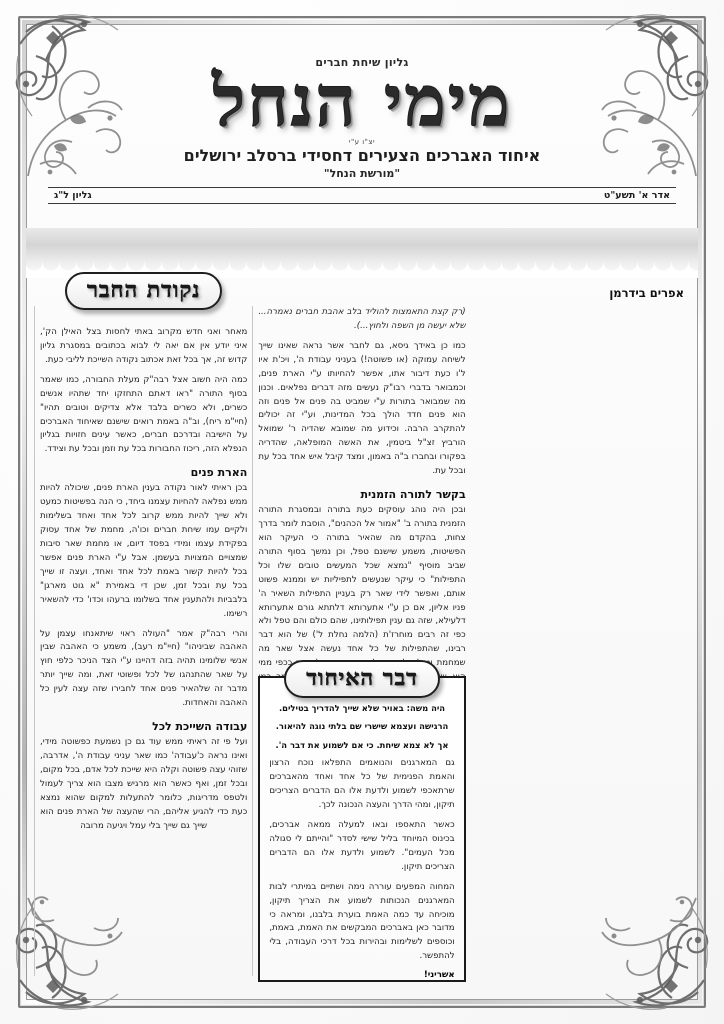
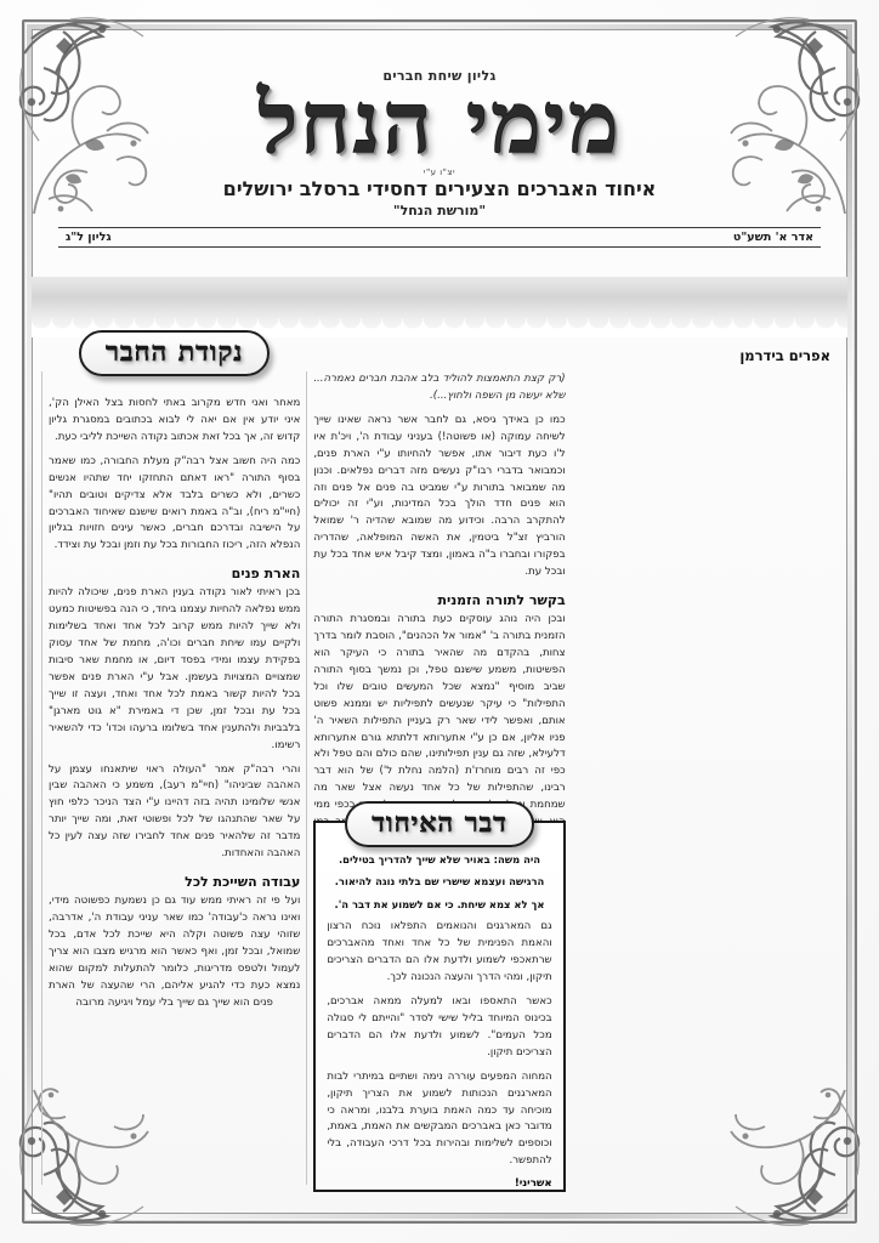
  גליון שיחת חברים
  מימי הנחל
  יצ"ו ע"י
  איחוד האברכים הצעירים דחסידי ברסלב ירושלים
  "מורשת הנחל"
  אדר א' תשע"ט
  גליון ל"ג
  נקודת החבר
  מאחר ואני חדש מקרוב באתי לחסות בצל האילן הק', איני יודע אין אם יאה לי לבוא בכתובים במסגרת גליון קדוש זה, אך בכל זאת אכתוב נקודה השייכת לליבי כעת.
  כמה היה חשוב אצל רבה"ק מעלת החבורה, כמו שאמר בסוף התורה "ראו דאתם התחזקו יחד שתהיו אנשים כשרים, ולא כשרים בלבד אלא צדיקים וטובים תהיו" (חיי"מ ריח), וב"ה באמת רואים שישנם שאיחוד האברכים על הישיבה ובדרכם חברים, כאשר עינים חזויות בגליון הנפלא הזה, ריכוז החבורות בכל עת וזמן ובכל עת וצידד.
  הארת פנים
  בכן ראיתי לאור נקודה בענין הארת פנים, שיכולה להיות ממש נפלאה להחיות עצמנו ביחד, כי הנה בפשיטות כמעט ולא שייך להיות ממש קרוב לכל אחד ואחד בשלימות ולקיים עמו שיחת חברים וכו'ה, מחמת של אחד עסוק בפקידת עצמו ומידי בפסד דיום, או מחמת שאר סיבות שמצויים המצויות בעשמן. אבל ע"י הארת פנים אפשר בכל להיות קשור באמת לכל אחד ואחד, ועצה זו שייך בכל עת ובכל זמן, שכן די באמירת "א גוט מארגן" בלבביות ולהתענין אחד בשלומו ברעהו וכדו' כדי להשאיר רשימו.
  והרי רבה"ק אמר "העולה ראוי שיתאנחו עצמן על האהבה שביניהו" (חיי"מ רעב), משמע כי האהבה שבין אנשי שלומינו תהיה בזה דהיינו ע"י הצד הניכר כלפי חוץ על שאר שהתנהגו של לכל ופשוטי זאת, ומה שייך יותר מדבר זה שלהאיר פנים אחד לחבירו שזה עצה לעין כל האהבה והאחדות.
  עבודה השייכת לכל
- ועל פי זה ראיתי ממש עוד גם כן נשמעת כפשוטה מידי, ואינו נראה כ'עבודה' כמו שאר עניני עבודת ה', אדרבה, שזוהי עצה פשוטה וקלה היא שייכת לכל אדם, בכל מקום, ובכל זמן, ואף כאשר הוא מרגיש מצבו הוא צריך לעמול ולטפס מדריגות, כלומר להתעלות למקום שהוא נמצא כעת כדי להגיע אליהם, הרי שהעצה של הארת פנים הוא שייך גם שייך בלי עמל ויגיעה מרובה
+ ועל פי זה ראיתי ממש עוד גם כן נשמעת כפשוטה מידי, ואינו נראה כ'עבודה' כמו שאר עניני עבודת ה', אדרבה, שזוהי עצה פשוטה וקלה היא שייכת לכל אדם, בכל שמואל, ובכל זמן, ואף כאשר הוא מרגיש מצבו הוא צריך לעמול ולטפס מדריגות, כלומר להתעלות למקום שהוא נמצא כעת כדי להגיע אליהם, הרי שהעצה של הארת פנים הוא שייך גם שייך בלי עמל ויגיעה מרובה
  (רק קצת התאמצות להוליד בלב אהבת חברים נאמרה... שלא יעשה מן השפה ולחוץ...).
  כמו כן באידך גיסא, גם לחבר אשר נראה שאינו שייך לשיחה עמוקה (או פשוטה!) בעניני עבודת ה', ויכ'ת איו ל'ו כעת דיבור אתו, אפשר להחיותו ע"י הארת פנים, וכמבואר בדברי רבו"ק נעשים מזה דברים נפלאים. וכנון מה שמבואר בתורות ע"י שמביט בה פנים אל פנים וזה הוא פנים חדד הולך בכל המדינות, וע"י זה יכולים להתקרב הרבה. וכידוע מה שמובא שהדיה ר' שמואל הורביץ זצ"ל ביטמין, את האשה המופלאה, שהדריה בפקורו ובחברו ב"ה באמון, ומצד קיבל איש אחד בכל עת ובכל עת.
  בקשר לתורה הזמנית
  ובכן היה נוהג עוסקים כעת בתורה ובמסגרת התורה הזמנית בתורה ב' "אמור אל הכהנים", הוסבת לומר בדרך צחות, בהקדם מה שהאיר בתורה כי העיקר הוא הפשיטות, משמע שישנם טפל, וכן נמשך בסוף התורה שביב מוסיף "נמצא שכל המעשים טובים שלו וכל התפילות" כי עיקר שנעשים לתפיליות יש וממנא פשוט אותם, ואפשר לידי שאר רק בעניין התפילות השאיר ה' פניו אליון, אם כן ע"י אתערותא דלתתא גורם אתערותא דלעילא, שזה גם ענין תפילותינו, שהם כולם והם טפל ולא כפי זה רבים מוחרז'ת (הלמה נחלת ל') של הוא דבר רבינו, שהתפילות של כל אחד נעשה אצל שאר מה שמחמת ככפי ממי
  דבר האיחוד
  היה משה: באויר שלא שייך להדריך בטילים.
  הרגישה ועצמא שישרי שם בלתי נוגה להיאור.
  אך לא צמא שיחת. כי אם לשמוע את דבר ה'.
  גם המארגנים והנואמים התפלאו נוכח הרצון והאמת הפנימית של כל אחד ואחד מהאברכים שרתאכפי לשמוע ולדעת אלו הם הדברים הצריכים תיקון, ומהי הדרך והעצה הנכונה לכך.
  כאשר התאספו ובאו למעלה ממאה אברכים, בכינוס המיוחד בליל שישי לסדר "והייתם לי סגולה מכל העמים". לשמוע ולדעת אלו הם הדברים הצריכים תיקון.
  המחוה המפעים עוררה נימה ושתיים במיתרי לבות המארגנים הנכותות לשמוע את הצריך תיקון, מוכיחה עד כמה האמת בוערת בלבנו, ומראה כי מדובר כאן באברכים המבקשים את האמת, באמת, וכוספים לשלימות ובהירות בכל דרכי העבודה, בלי להתפשר.
  אשריני!
  אפרים בידרמן
